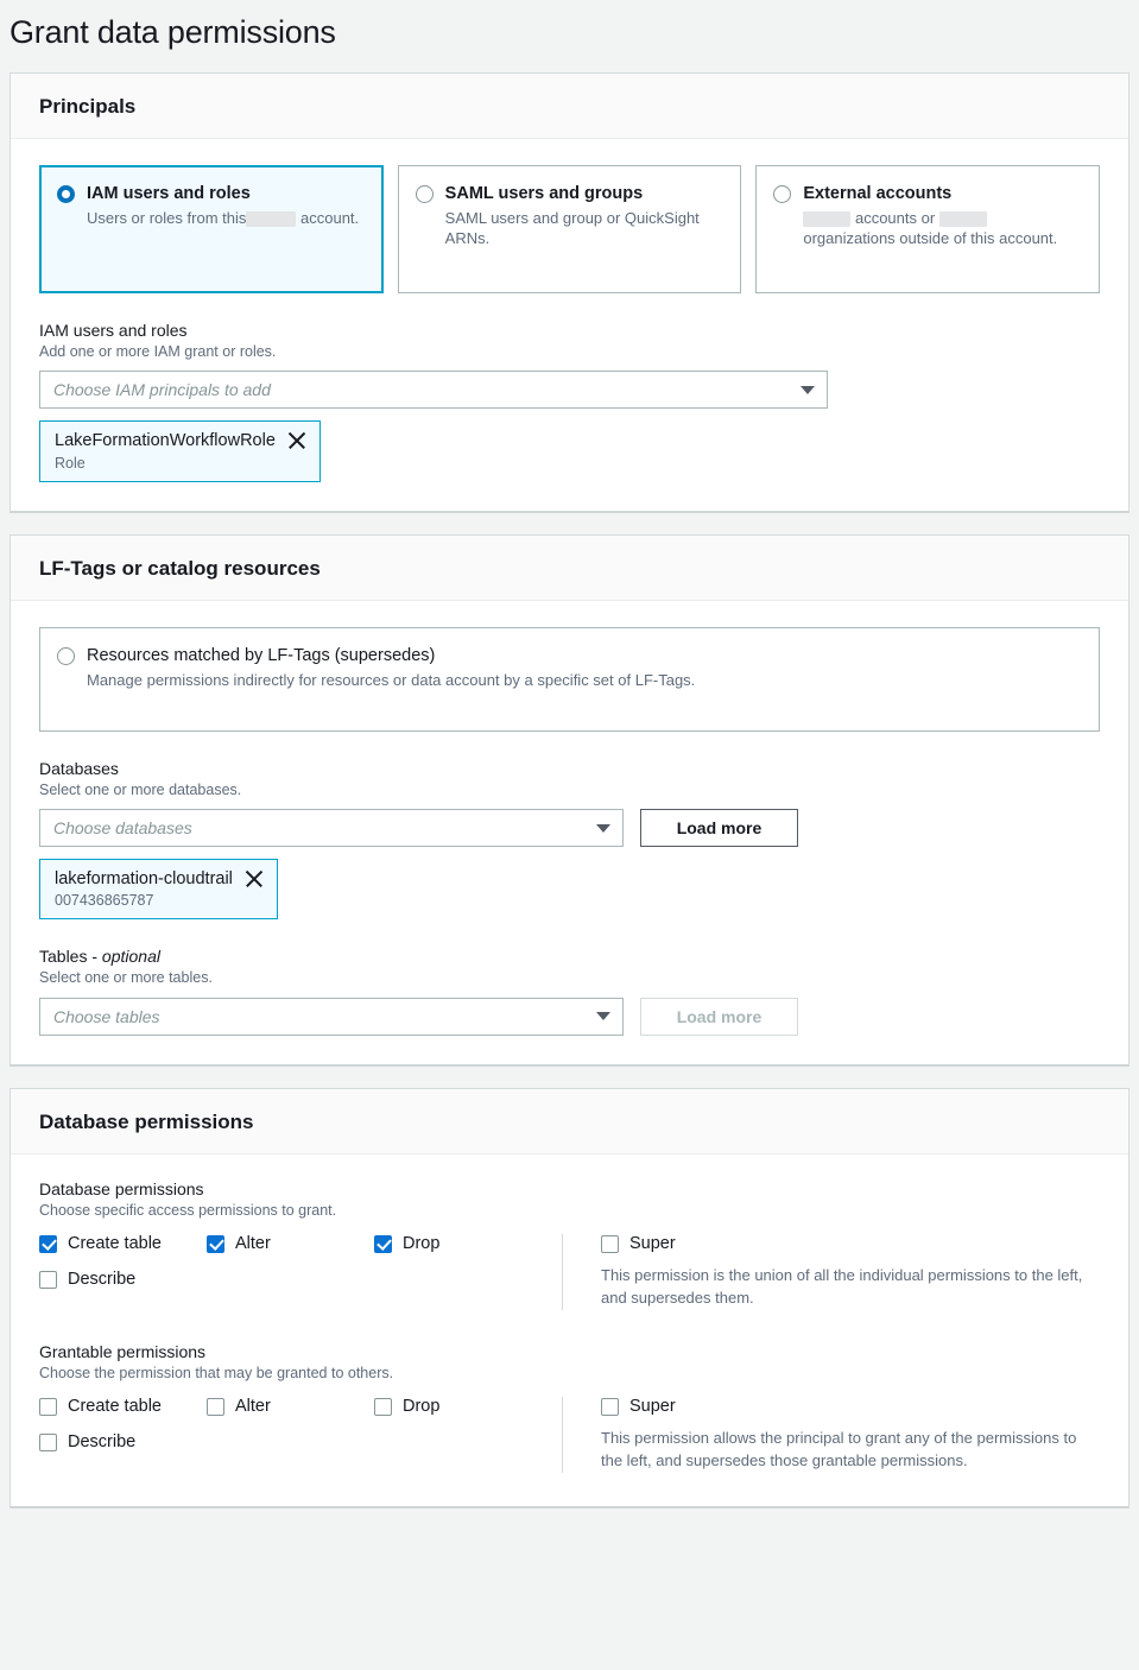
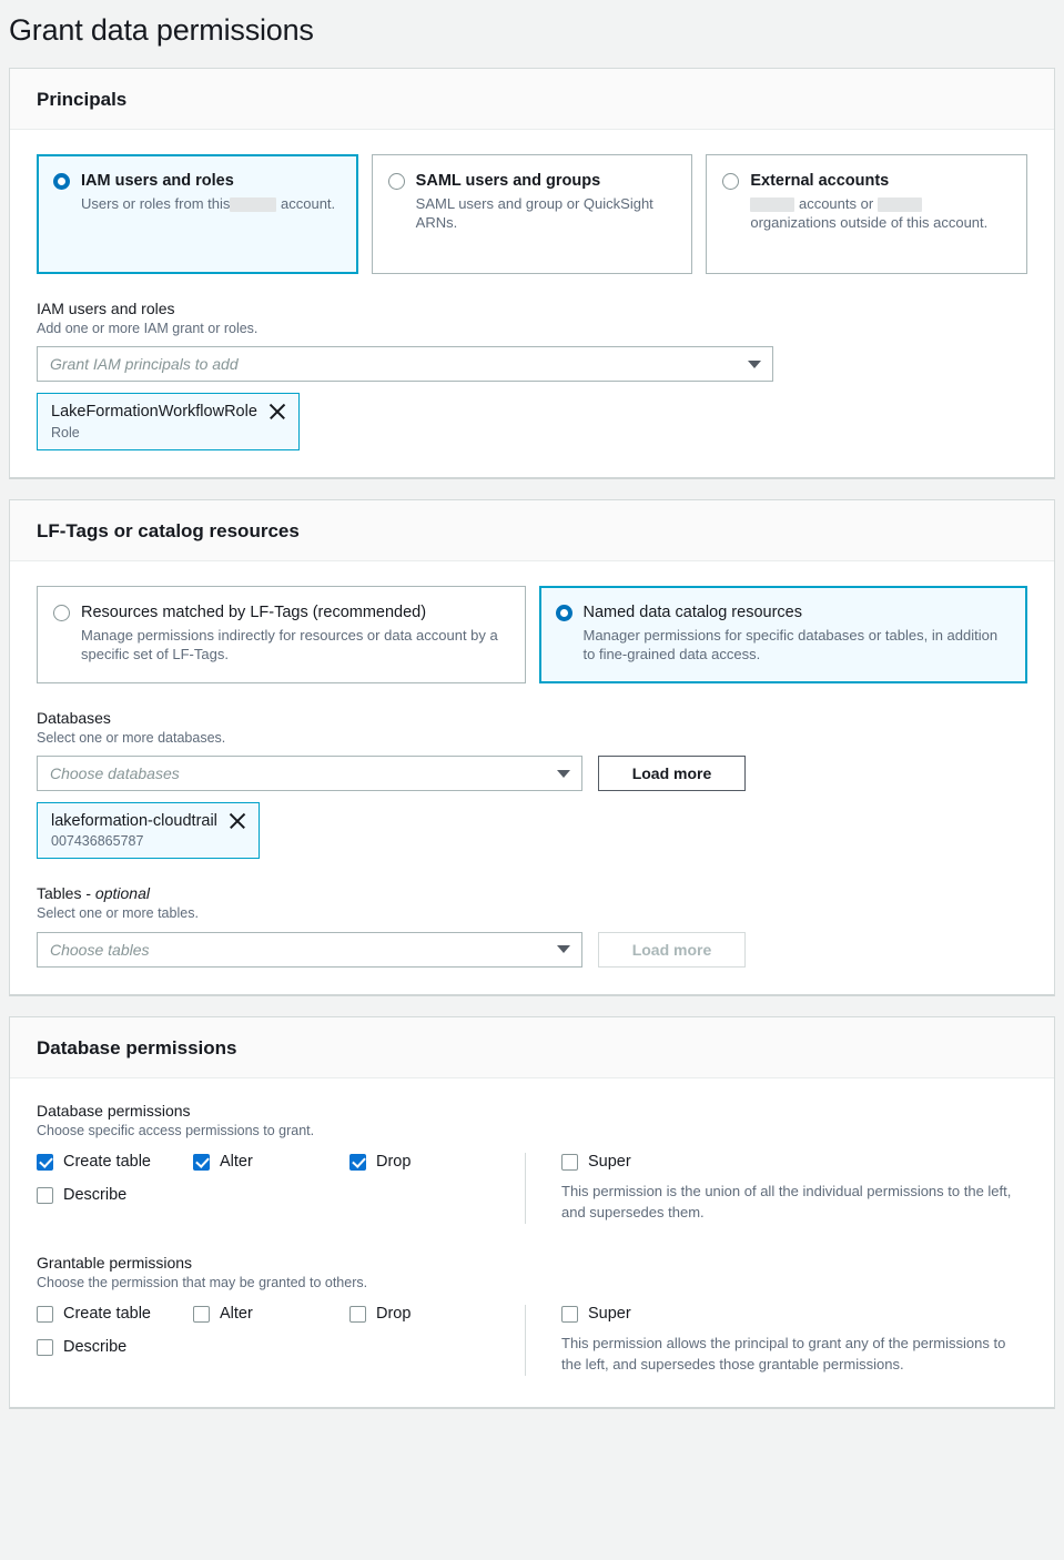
  Grant data permissions
  Principals
  IAM users and roles
  Users or roles from this account.
  SAML users and groups
  SAML users and group or QuickSight ARNs.
  External accounts
  accounts or organizations outside of this account.
  IAM users and roles
  Add one or more IAM grant or roles.
- Choose IAM principals to add
+ Grant IAM principals to add
  LakeFormationWorkflowRole
  Role
  LF-Tags or catalog resources
- Resources matched by LF-Tags (supersedes)
+ Resources matched by LF-Tags (recommended)
  Manage permissions indirectly for resources or data account by a specific set of LF-Tags.
+ Named data catalog resources
+ Manager permissions for specific databases or tables, in addition to fine-grained data access.
  Databases
  Select one or more databases.
  Choose databases
  Load more
  lakeformation-cloudtrail
  007436865787
  Tables - optional
  Select one or more tables.
  Choose tables
  Load more
  Database permissions
  Database permissions
  Choose specific access permissions to grant.
  Create table
  Alter
  Drop
  Describe
  Super
  This permission is the union of all the individual permissions to the left, and supersedes them.
  Grantable permissions
  Choose the permission that may be granted to others.
  Create table
  Alter
  Drop
  Describe
  Super
  This permission allows the principal to grant any of the permissions to the left, and supersedes those grantable permissions.
